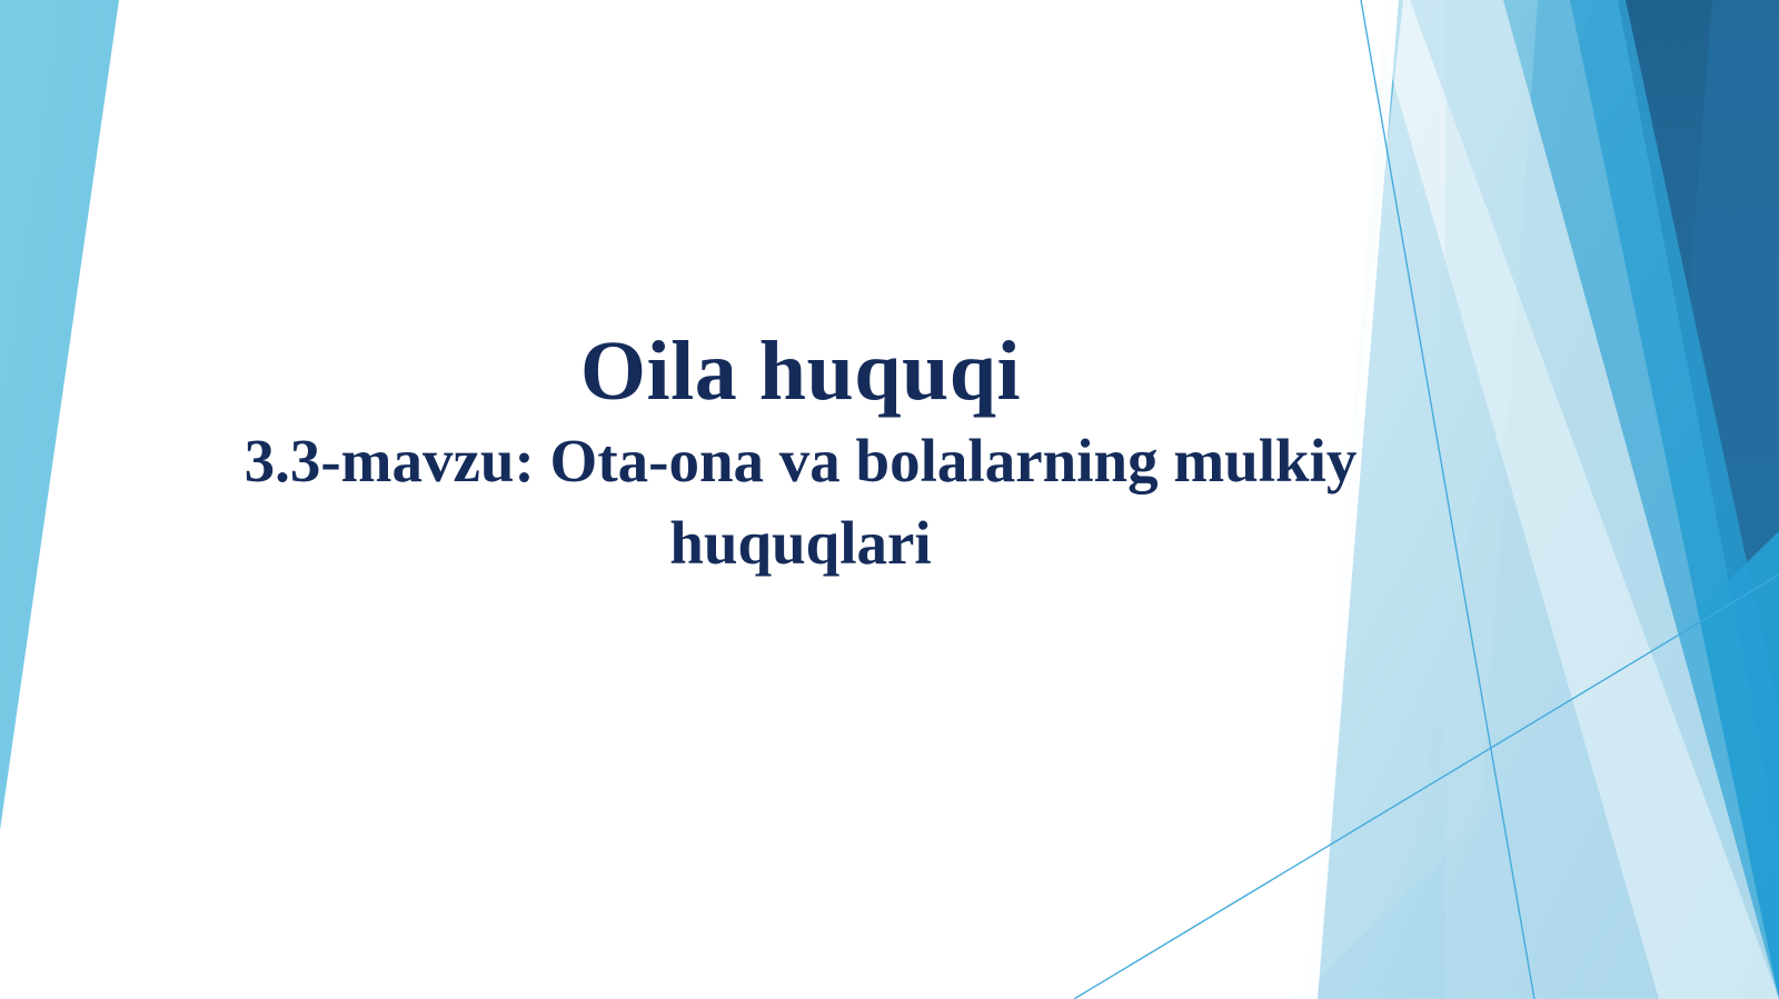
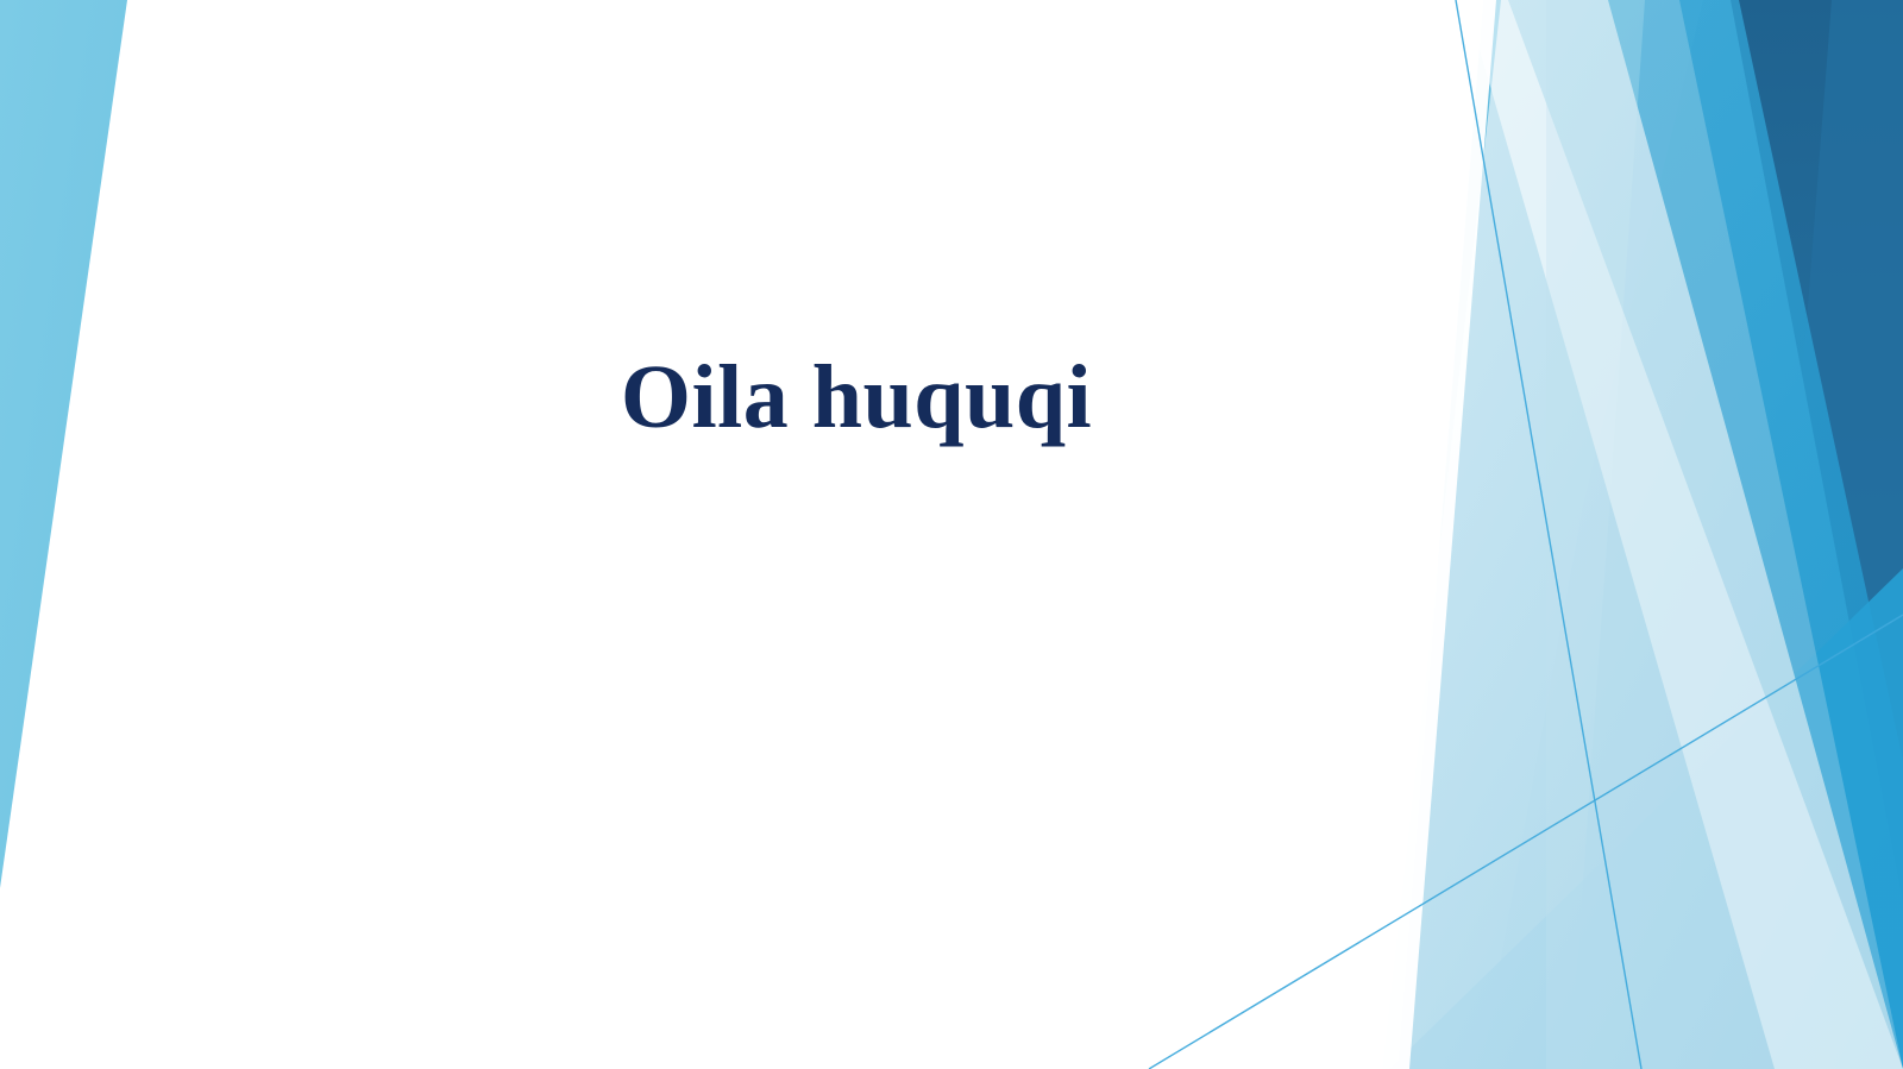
  Oila huquqi
- 3.3-mavzu: Ota-ona va bolalarning mulkiy huquqlari
